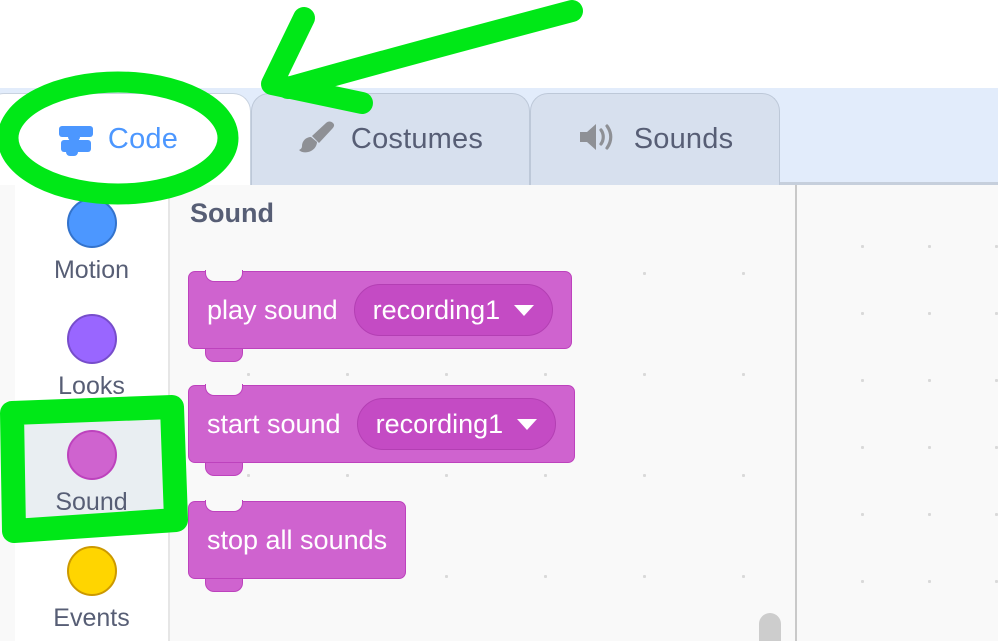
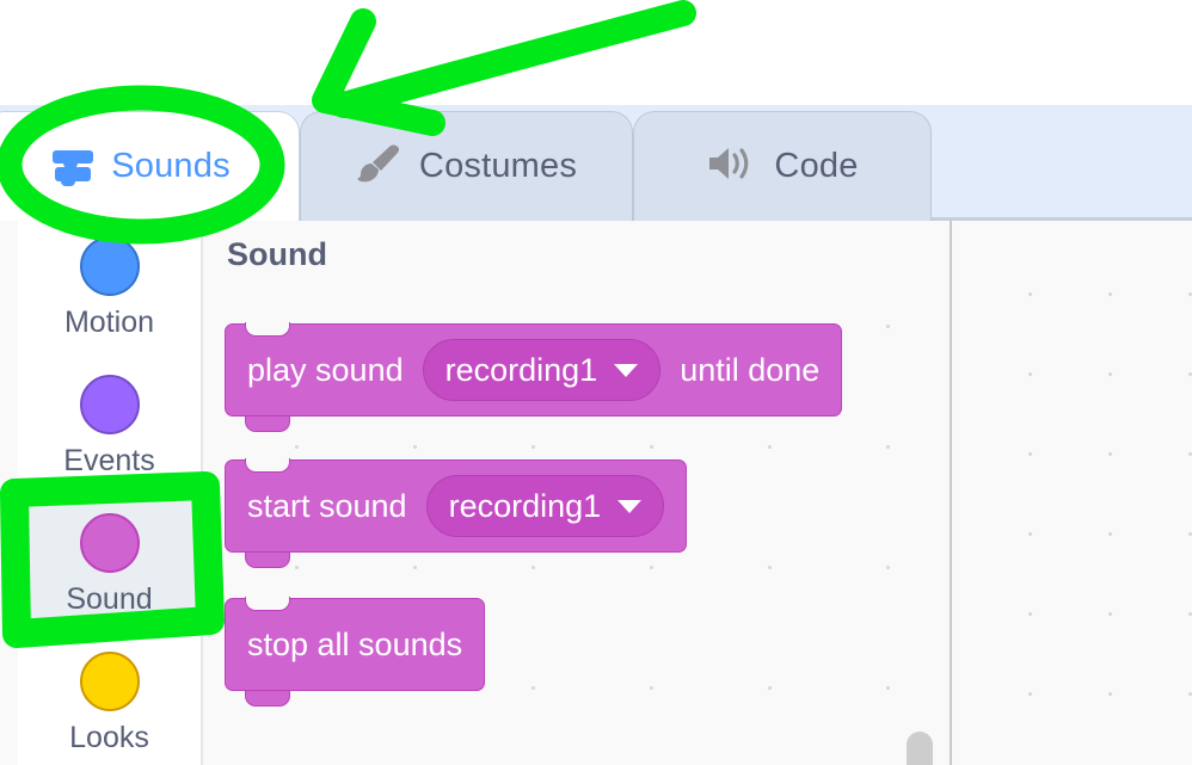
- Code
+ Sounds
  Costumes
- Sounds
+ Code
  Motion
- Looks
+ Events
  Sound
- Events
+ Looks
  Sound
  play sound
  recording1
+ until done
  start sound
  recording1
  stop all sounds
